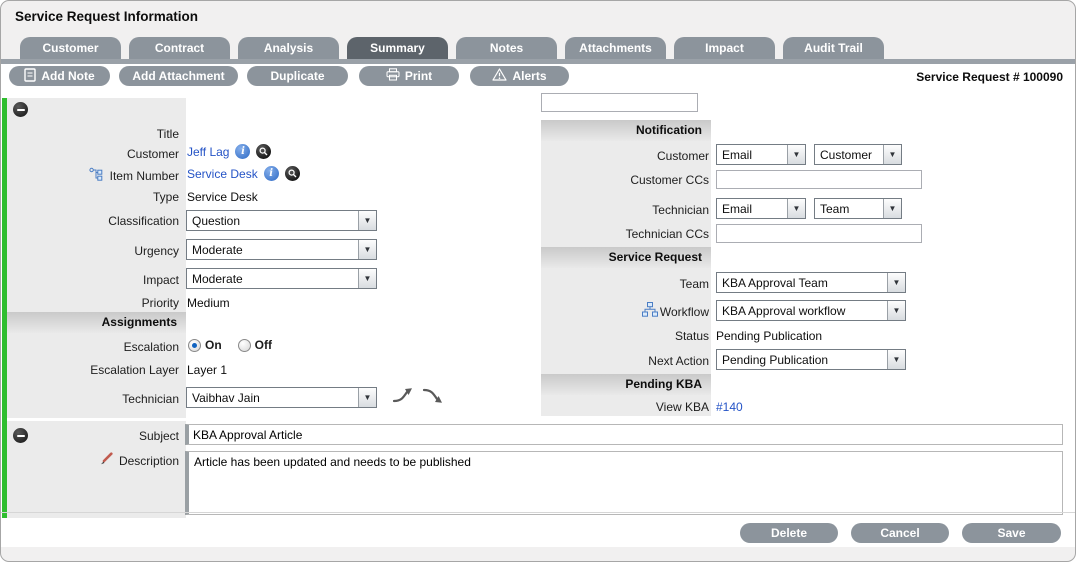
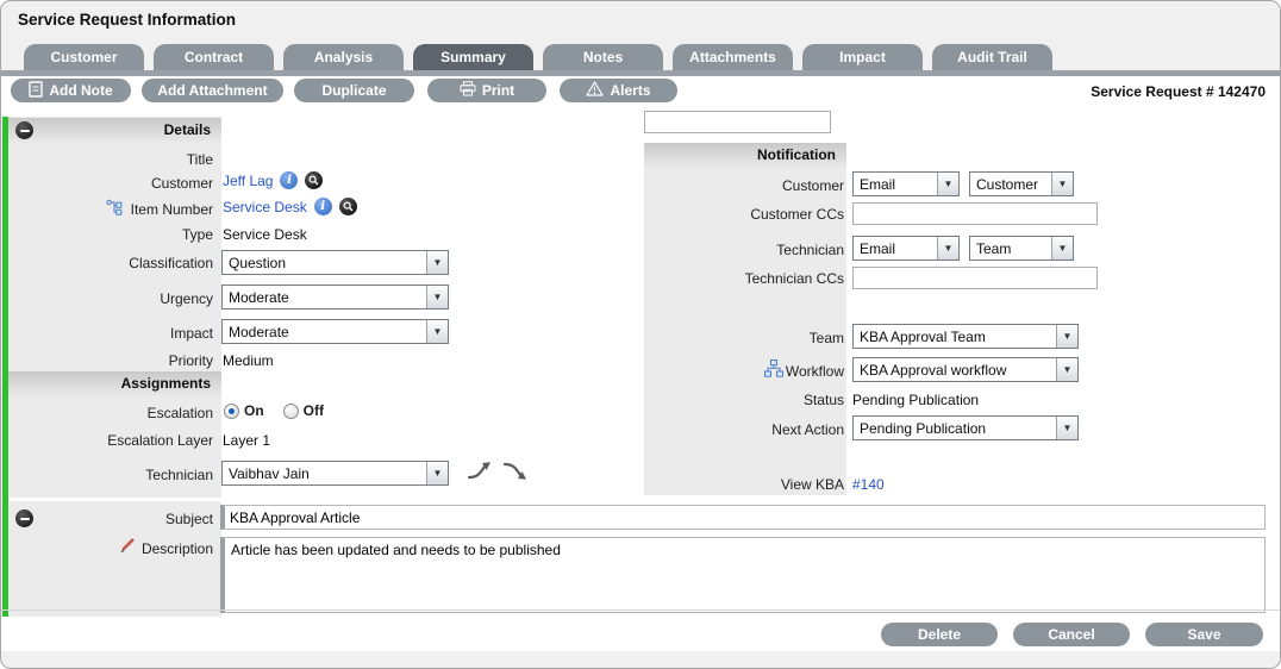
  Service Request Information
  Customer
  Contract
  Analysis
  Summary
  Notes
  Attachments
  Impact
  Audit Trail
  Add Note
  Add Attachment
  Duplicate
  Print
  Alerts
- Service Request # 100090
+ Service Request # 142470
+ Details
  Title
  Customer
  Jeff Lag
  i
  Item Number
  Service Desk
  i
  Type
  Service Desk
  Classification
  Question
  ▼
  Urgency
  Moderate
  ▼
  Impact
  Moderate
  ▼
  Priority
  Medium
  Assignments
  Escalation
  On
  Off
  Escalation Layer
  Layer 1
  Technician
  Vaibhav Jain
  ▼
  Notification
  Customer
  Email
  ▼
  Customer
  ▼
  Customer CCs
  Technician
  Email
  ▼
  Team
  ▼
  Technician CCs
- Service Request
  Team
  KBA Approval Team
  ▼
  Workflow
  KBA Approval workflow
  ▼
  Status
  Pending Publication
  Next Action
  Pending Publication
  ▼
- Pending KBA
  View KBA
  #140
  Subject
  KBA Approval Article
  Description
  Article has been updated and needs to be published
  Delete
  Cancel
  Save
